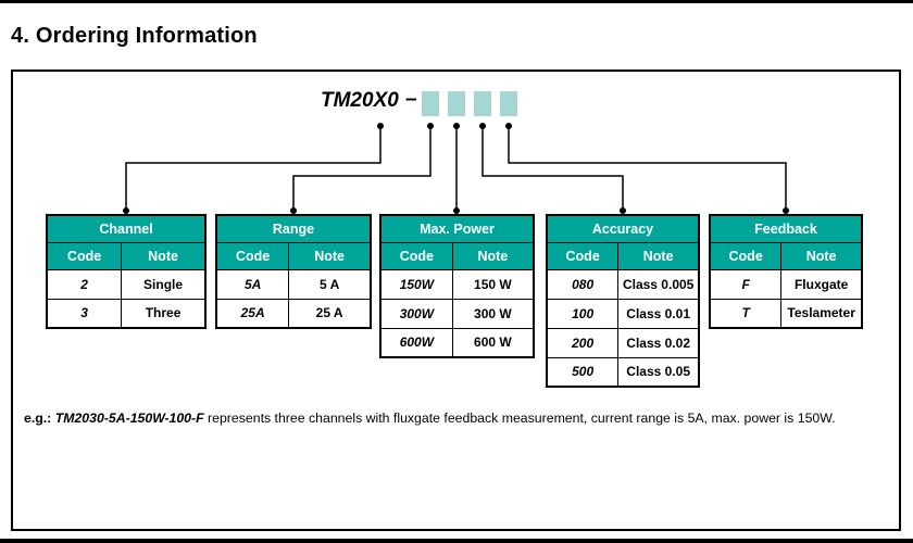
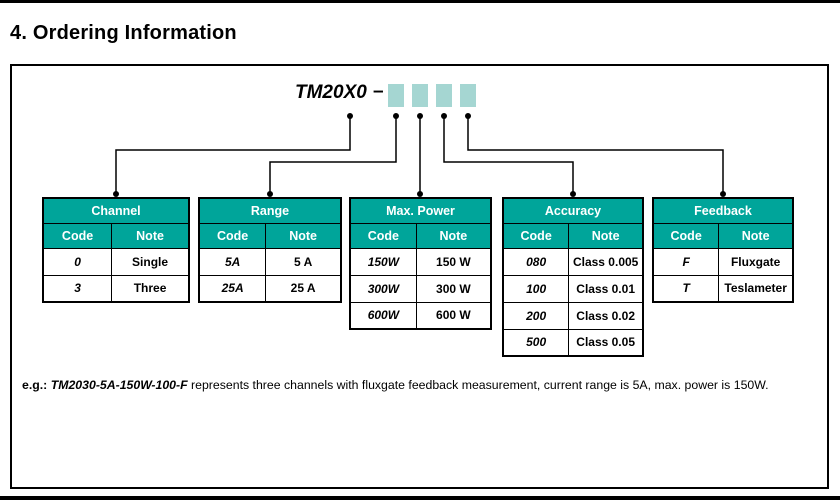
  4. Ordering Information
  TM20X0
  –
  Channel
  Code	Note
- 2	Single
+ 0	Single
  3	Three
  Range
  Code	Note
  5A	5 A
  25A	25 A
  Max. Power
  Code	Note
  150W	150 W
  300W	300 W
  600W	600 W
  Accuracy
  Code	Note
  080	Class 0.005
  100	Class 0.01
  200	Class 0.02
  500	Class 0.05
  Feedback
  Code	Note
  F	Fluxgate
  T	Teslameter
  e.g.: TM2030-5A-150W-100-F represents three channels with fluxgate feedback measurement, current range is 5A, max. power is 150W.
